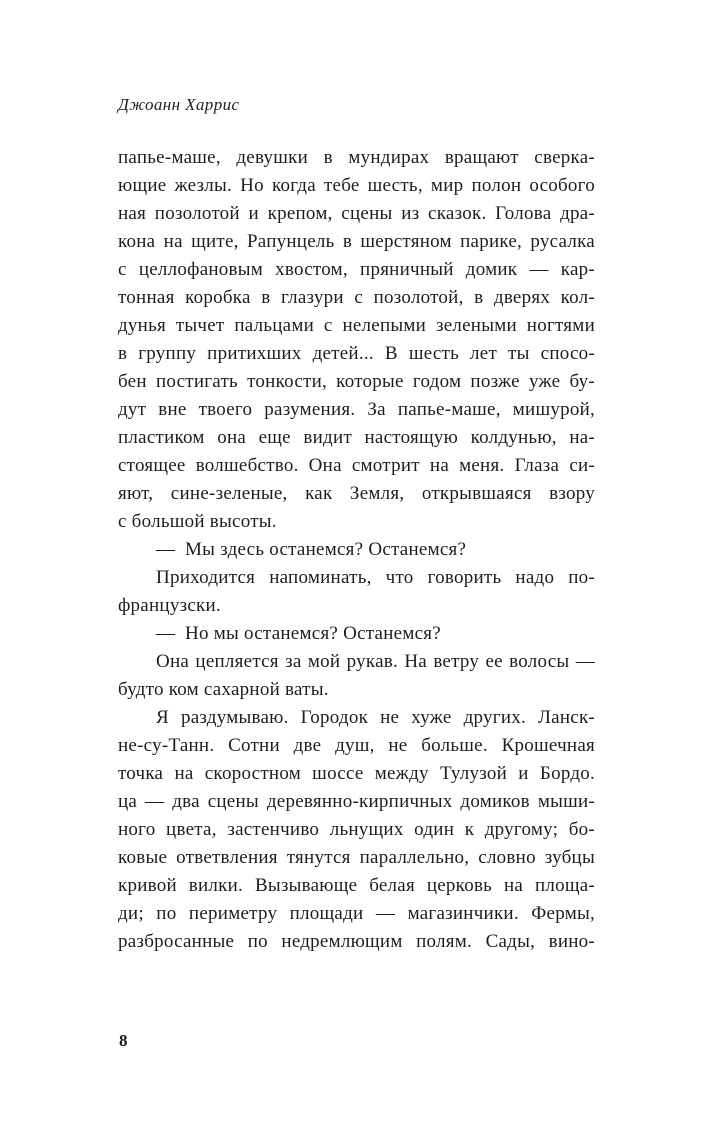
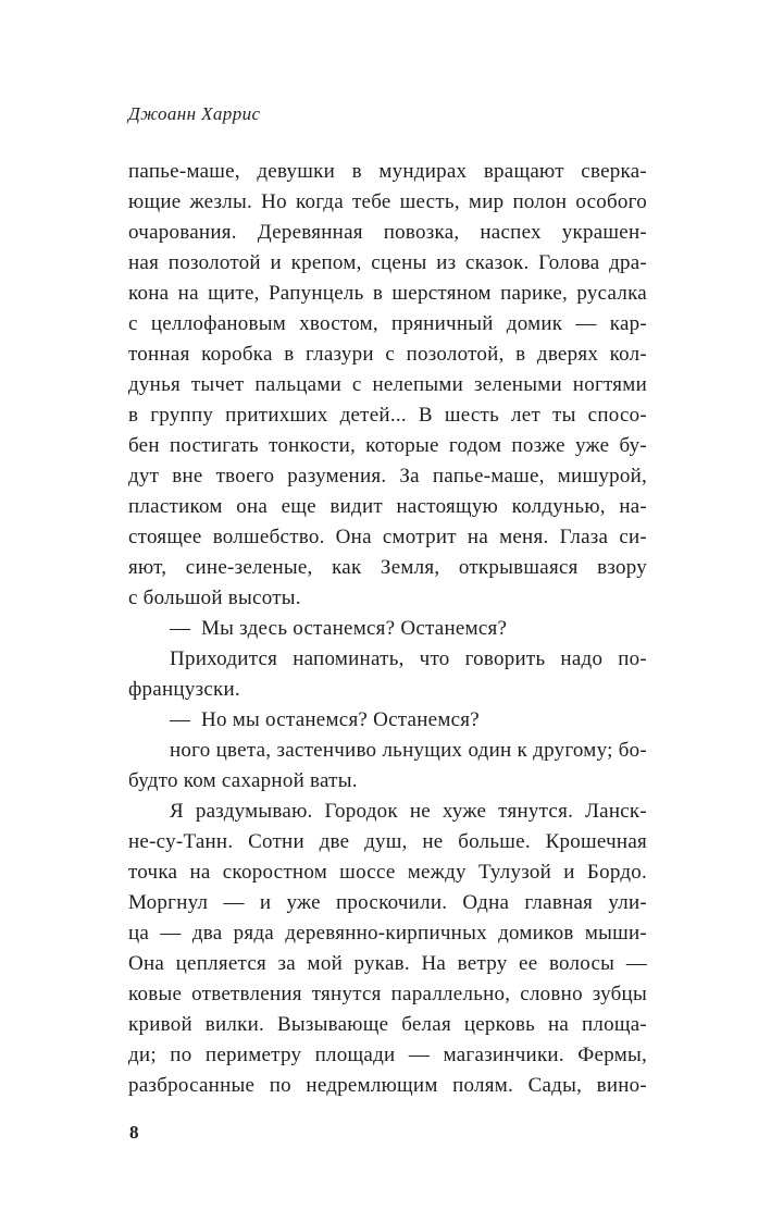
  Джоанн Харрис
  папье-маше, девушки в мундирах вращают сверка-
  ющие жезлы. Но когда тебе шесть, мир полон особого
+ очарования. Деревянная повозка, наспех украшен-
  ная позолотой и крепом, сцены из сказок. Голова дра-
  кона на щите, Рапунцель в шерстяном парике, русалка
  с целлофановым хвостом, пряничный домик — кар-
  тонная коробка в глазури с позолотой, в дверях кол-
  дунья тычет пальцами с нелепыми зелеными ногтями
  в группу притихших детей... В шесть лет ты спосо-
  бен постигать тонкости, которые годом позже уже бу-
  дут вне твоего разумения. За папье-маше, мишурой,
  пластиком она еще видит настоящую колдунью, на-
  стоящее волшебство. Она смотрит на меня. Глаза си-
  яют, сине-зеленые, как Земля, открывшаяся взору
  с большой высоты.
  — Мы здесь останемся? Останемся?
  Приходится напоминать, что говорить надо по-
  французски.
  — Но мы останемся? Останемся?
- Она цепляется за мой рукав. На ветру ее волосы —
+ ного цвета, застенчиво льнущих один к другому; бо-
  будто ком сахарной ваты.
- Я раздумываю. Городок не хуже других. Ланск-
+ Я раздумываю. Городок не хуже тянутся. Ланск-
  не-су-Танн. Сотни две душ, не больше. Крошечная
  точка на скоростном шоссе между Тулузой и Бордо.
+ Моргнул — и уже проскочили. Одна главная ули-
- ца — два сцены деревянно-кирпичных домиков мыши-
+ ца — два ряда деревянно-кирпичных домиков мыши-
- ного цвета, застенчиво льнущих один к другому; бо-
+ Она цепляется за мой рукав. На ветру ее волосы —
  ковые ответвления тянутся параллельно, словно зубцы
  кривой вилки. Вызывающе белая церковь на площа-
  ди; по периметру площади — магазинчики. Фермы,
  разбросанные по недремлющим полям. Сады, вино-
  8
